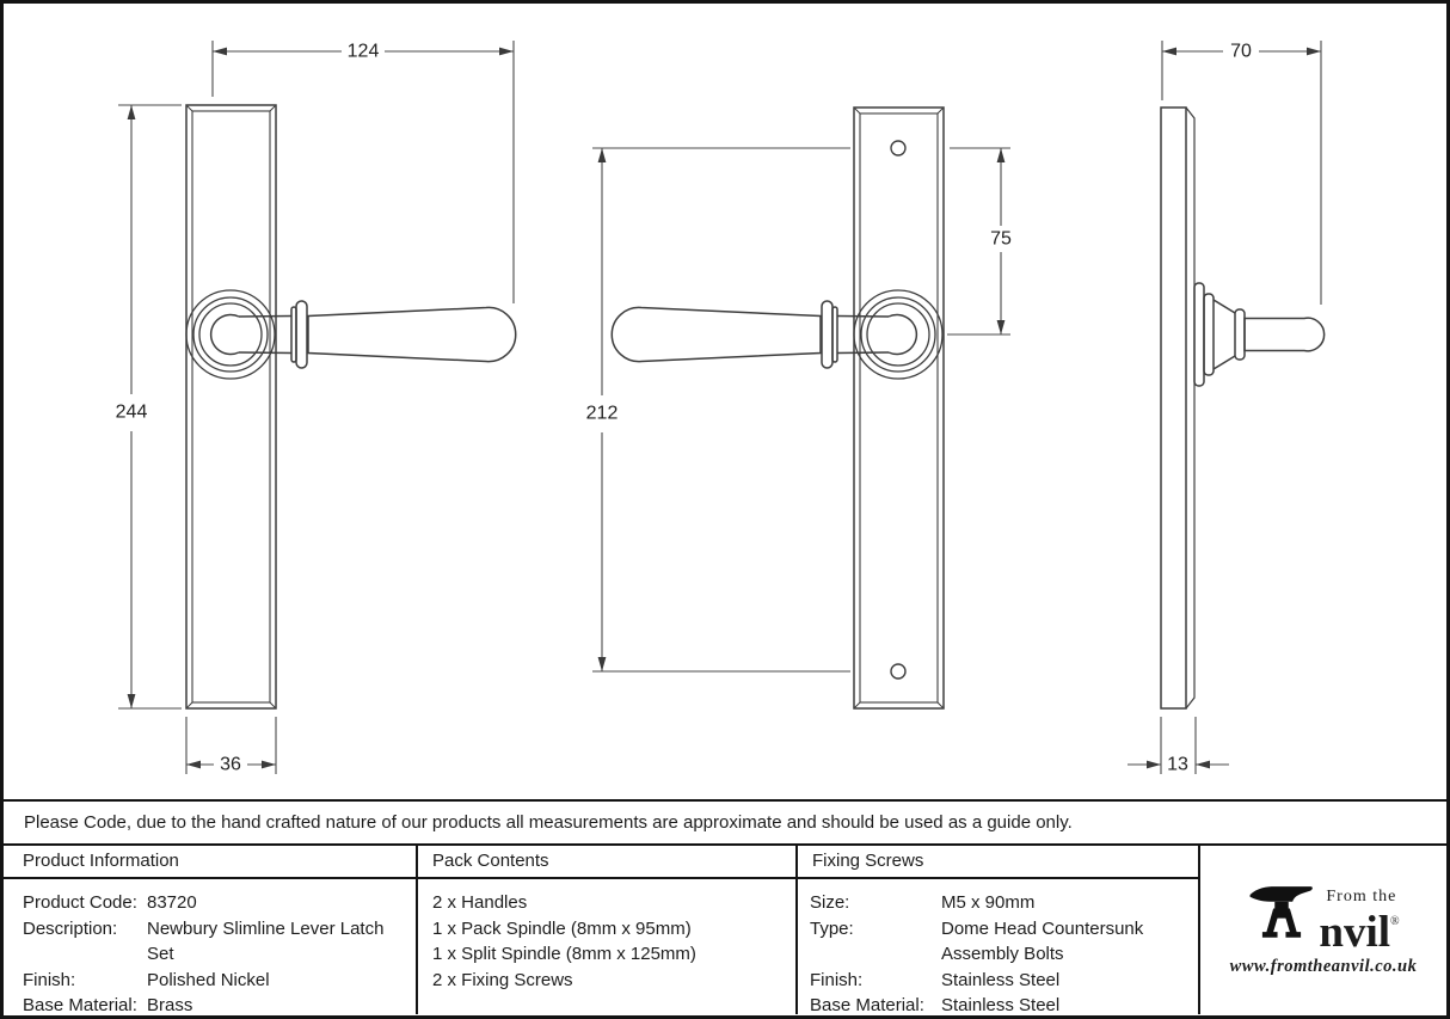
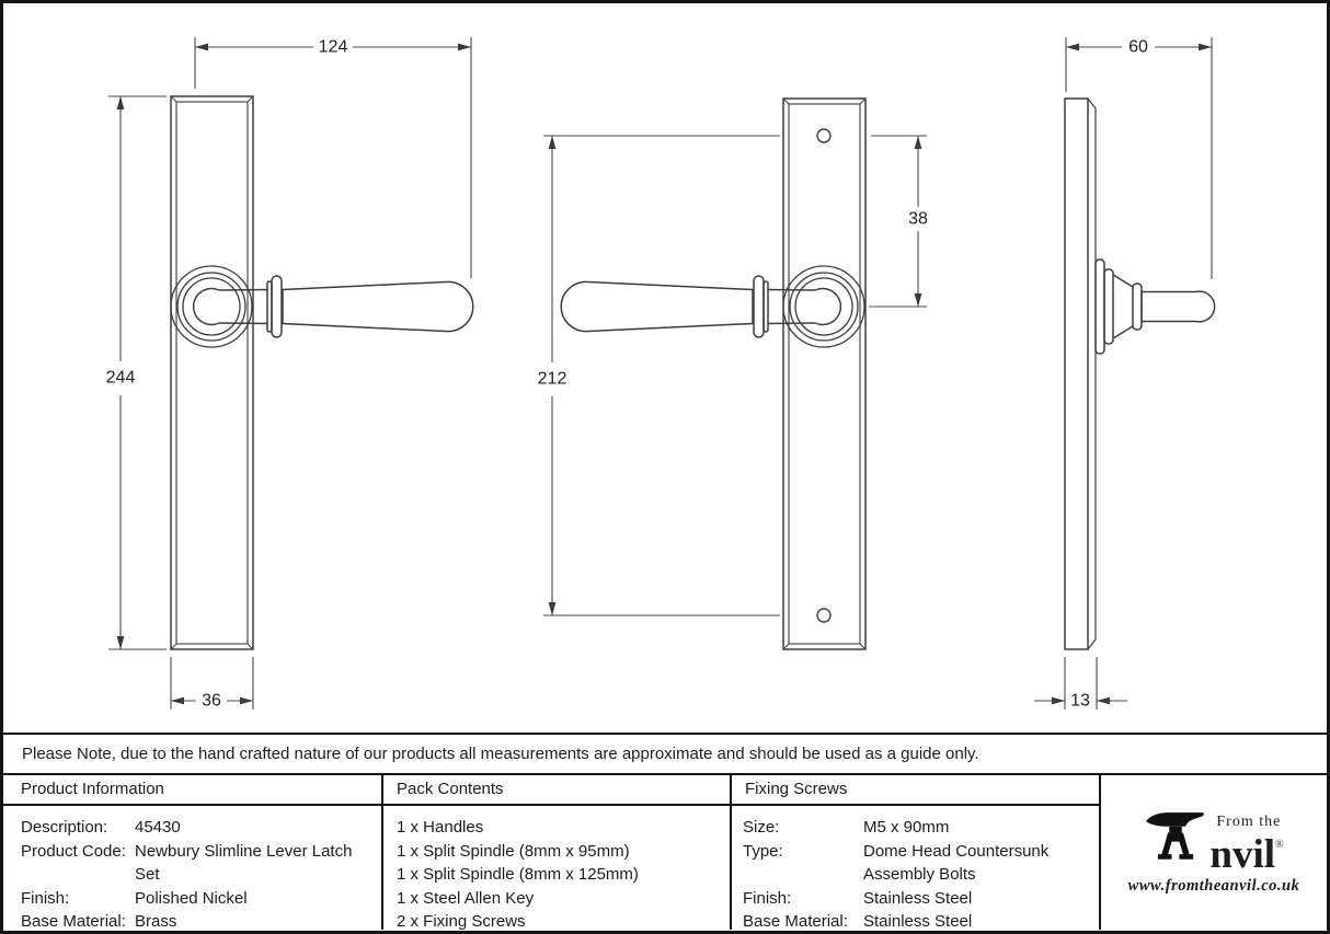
  124
  244
  36
  212
- 75
+ 38
- 70
+ 60
  13
- Please Code, due to the hand crafted nature of our products all measurements are approximate and should be used as a guide only.
+ Please Note, due to the hand crafted nature of our products all measurements are approximate and should be used as a guide only.
  Product Information
- Product Code:
+ Description:
- 83720
+ 45430
- Description:
+ Product Code:
  Newbury Slimline Lever Latch Set
  Finish:
  Polished Nickel
  Base Material:
  Brass
  Pack Contents
- 2 x Handles
+ 1 x Handles
- 1 x Pack Spindle (8mm x 95mm)
+ 1 x Split Spindle (8mm x 95mm)
  1 x Split Spindle (8mm x 125mm)
+ 1 x Steel Allen Key
  2 x Fixing Screws
  Fixing Screws
  Size:
  M5 x 90mm
  Type:
  Dome Head Countersunk
  Assembly Bolts
  Finish:
  Stainless Steel
  Base Material:
  Stainless Steel
  From the
  nvil®
  www.fromtheanvil.co.uk
